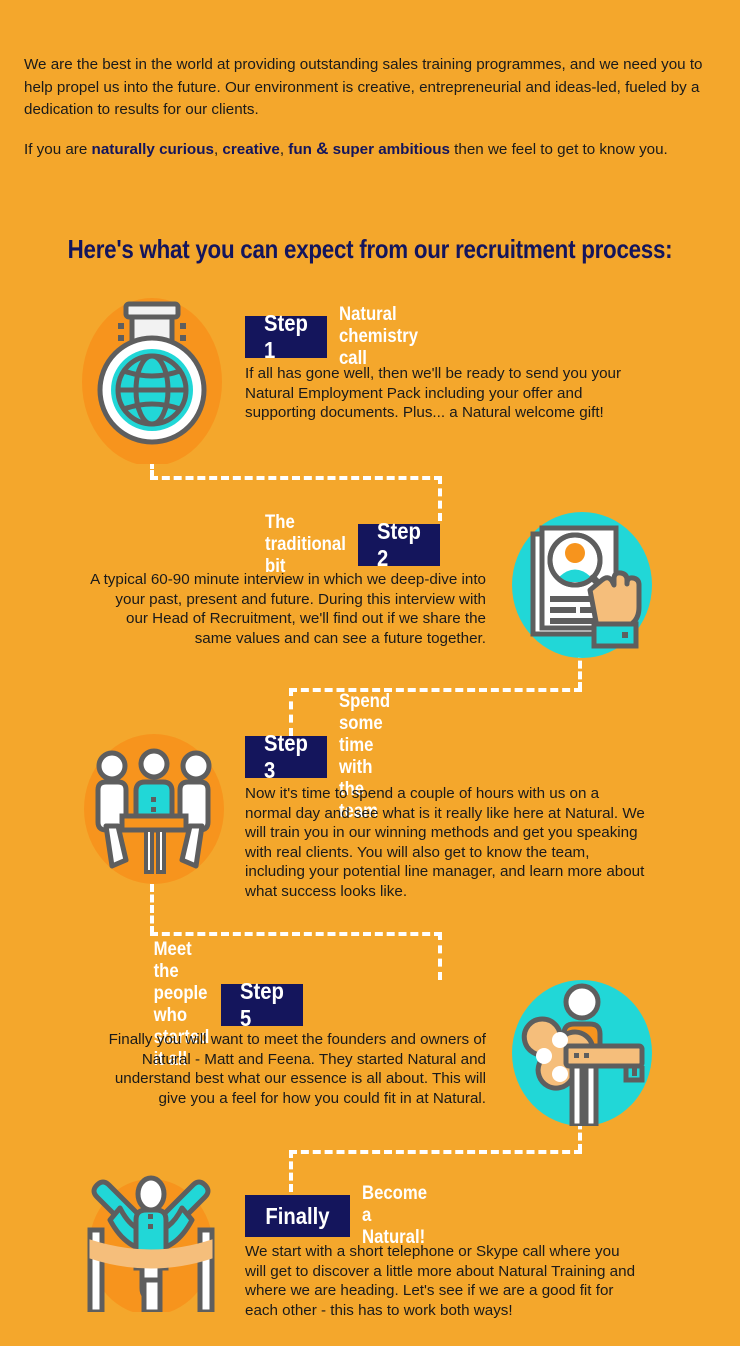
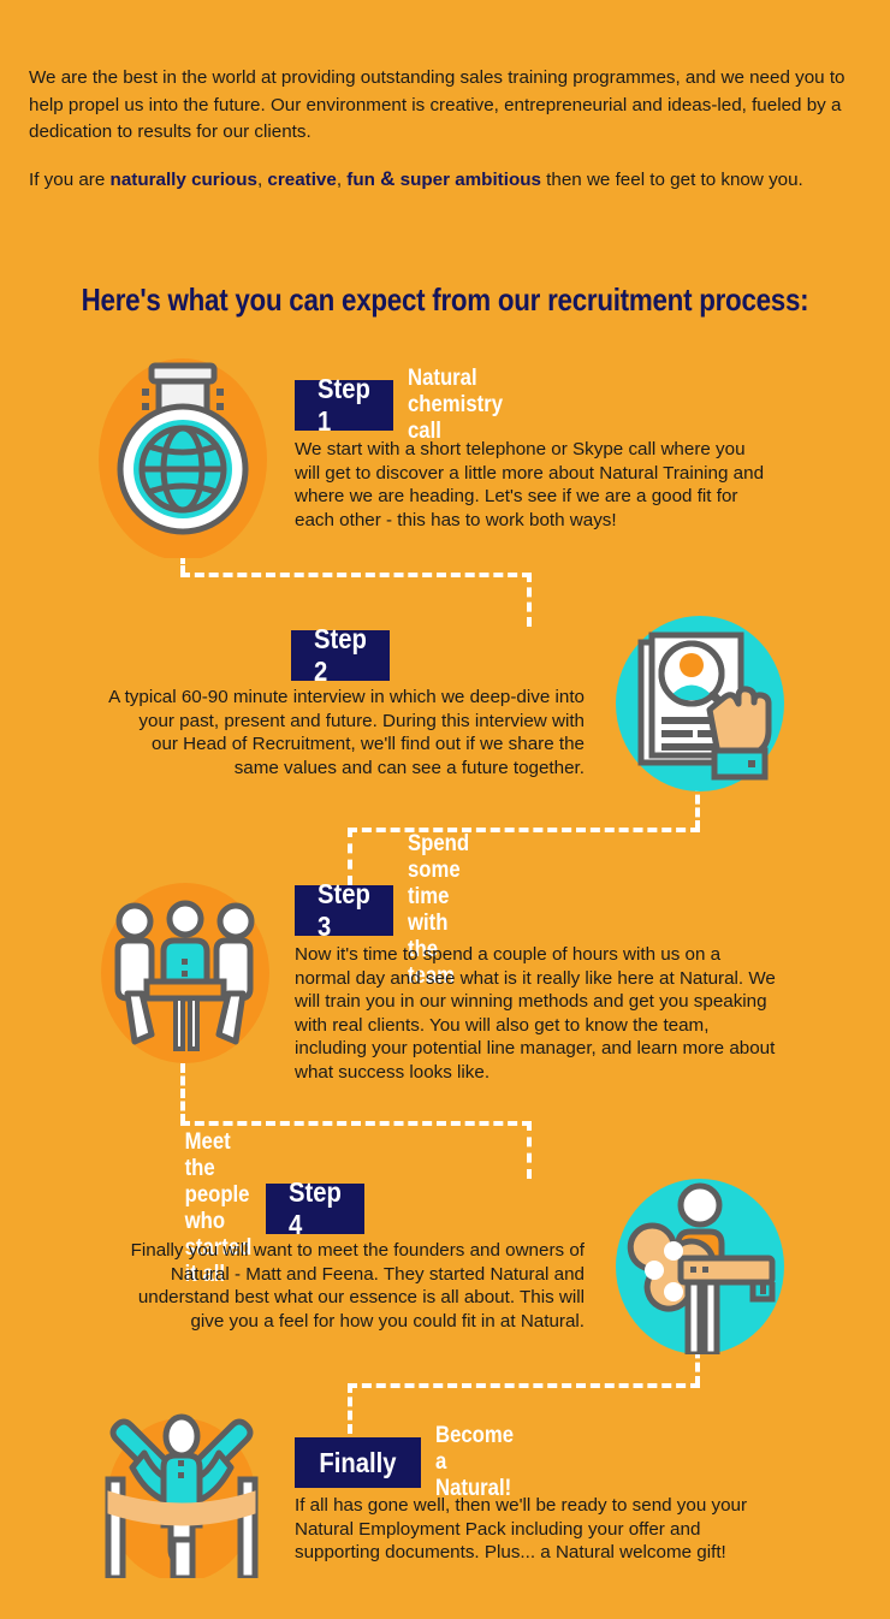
  We are the best in the world at providing outstanding sales training programmes, and we need you to help propel us into the future. Our environment is creative, entrepreneurial and ideas-led, fueled by a dedication to results for our clients.
  If you are naturally curious, creative, fun & super ambitious then we feel to get to know you.
  Here's what you can expect from our recruitment process:
  Step 1
  Natural chemistry call
- If all has gone well, then we'll be ready to send you your Natural Employment Pack including your offer and supporting documents. Plus... a Natural welcome gift!
+ We start with a short telephone or Skype call where you will get to discover a little more about Natural Training and where we are heading. Let's see if we are a good fit for each other - this has to work both ways!
- The traditional bit
  Step 2
  A typical 60-90 minute interview in which we deep-dive into your past, present and future. During this interview with our Head of Recruitment, we'll find out if we share the same values and can see a future together.
  Step 3
  Spend some time with the team
  Now it's time to spend a couple of hours with us on a normal day and see what is it really like here at Natural. We will train you in our winning methods and get you speaking with real clients. You will also get to know the team, including your potential line manager, and learn more about what success looks like.
  Meet the people who started it all
- Step 5
+ Step 4
  Finally you will want to meet the founders and owners of Natural - Matt and Feena. They started Natural and understand best what our essence is all about. This will give you a feel for how you could fit in at Natural.
  Finally
  Become a Natural!
- We start with a short telephone or Skype call where you will get to discover a little more about Natural Training and where we are heading. Let's see if we are a good fit for each other - this has to work both ways!
+ If all has gone well, then we'll be ready to send you your Natural Employment Pack including your offer and supporting documents. Plus... a Natural welcome gift!
